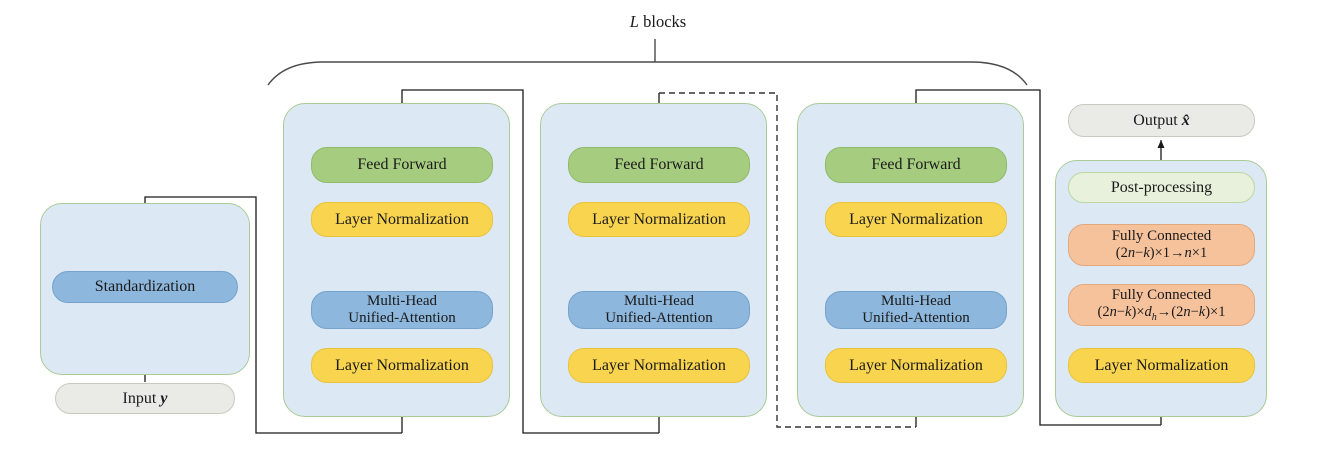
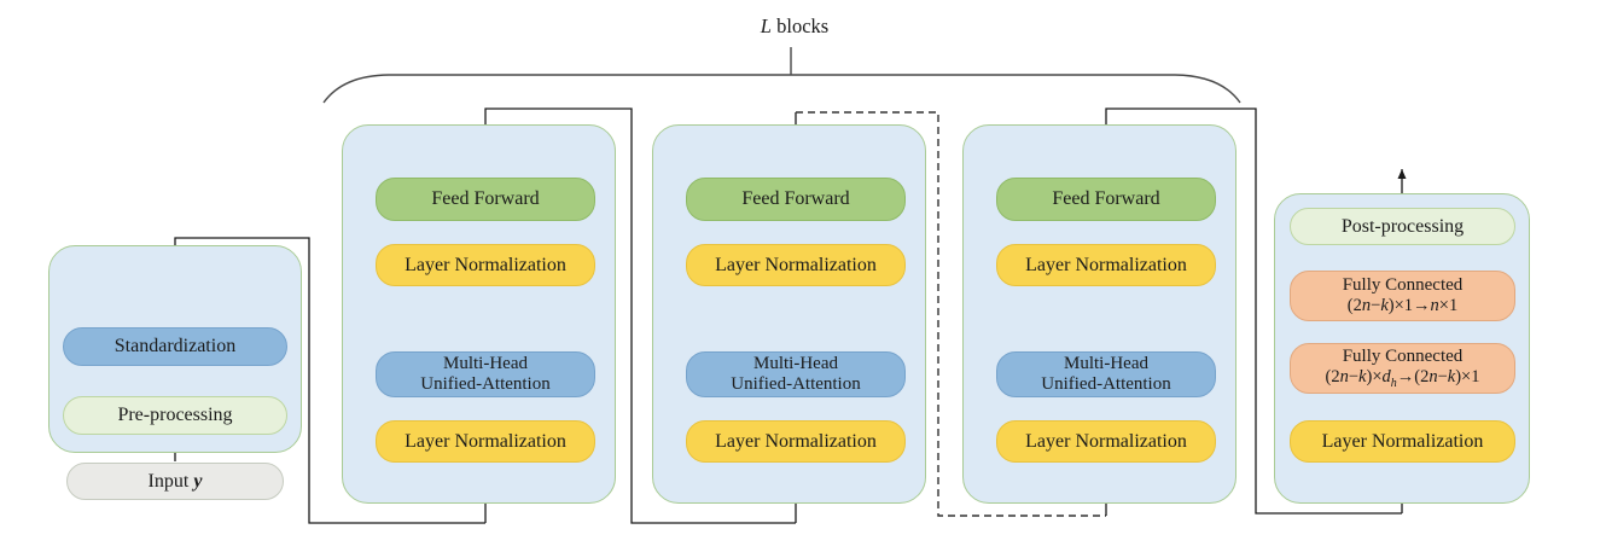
  L blocks
  Standardization
+ Pre-processing
  Input y
  Feed Forward
  Layer Normalization
  Multi-Head
  Unified-Attention
  Layer Normalization
  Feed Forward
  Layer Normalization
  Multi-Head
  Unified-Attention
  Layer Normalization
  Feed Forward
  Layer Normalization
  Multi-Head
  Unified-Attention
  Layer Normalization
- Output x̂
  Post-processing
  Fully Connected
  (2n−k)×1→n×1
  Fully Connected
  (2n−k)×dh→(2n−k)×1
  Layer Normalization
